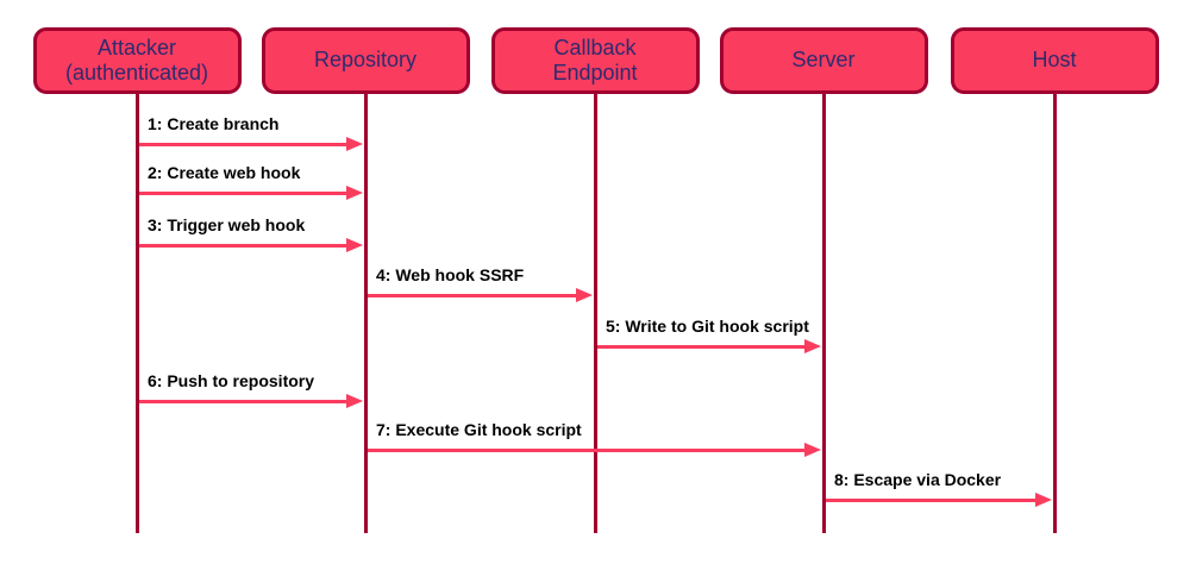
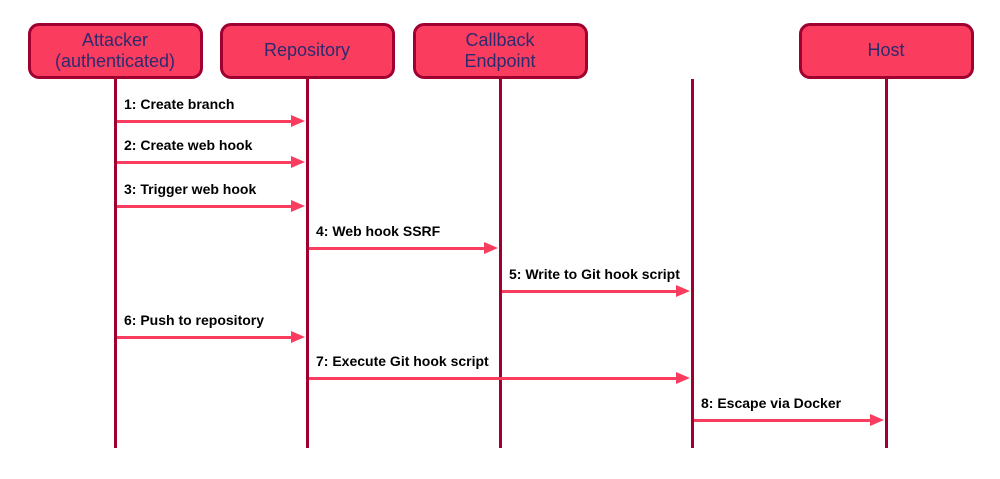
  Attacker
  (authenticated)
  Repository
  Callback
  Endpoint
- Server
  Host
  1: Create branch
  2: Create web hook
  3: Trigger web hook
  4: Web hook SSRF
  5: Write to Git hook script
  6: Push to repository
  7: Execute Git hook script
  8: Escape via Docker
